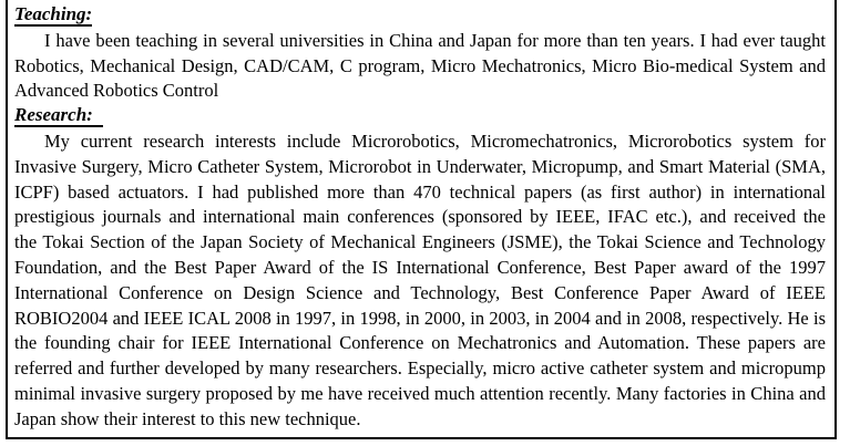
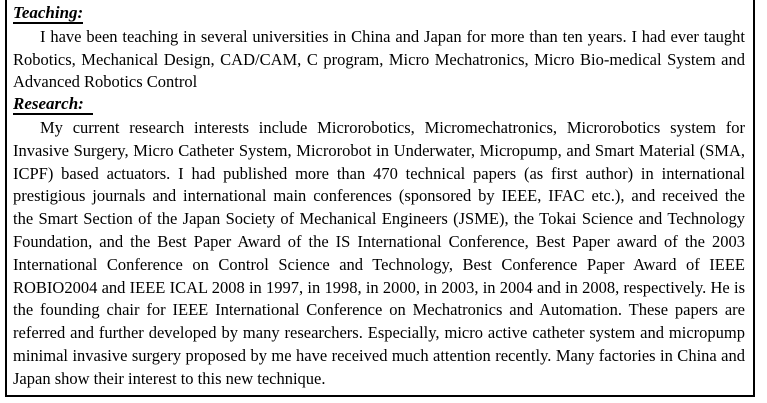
  Teaching:
  I have been teaching in several universities in China and Japan for more than ten years. I had ever taught
  Robotics, Mechanical Design, CAD/CAM, C program, Micro Mechatronics, Micro Bio-medical System and
  Advanced Robotics Control
  Research:
  My current research interests include Microrobotics, Micromechatronics, Microrobotics system for
  Invasive Surgery, Micro Catheter System, Microrobot in Underwater, Micropump, and Smart Material (SMA,
  ICPF) based actuators. I had published more than 470 technical papers (as first author) in international
  prestigious journals and international main conferences (sponsored by IEEE, IFAC etc.), and received the
- the Tokai Section of the Japan Society of Mechanical Engineers (JSME), the Tokai Science and Technology
+ the Smart Section of the Japan Society of Mechanical Engineers (JSME), the Tokai Science and Technology
- Foundation, and the Best Paper Award of the IS International Conference, Best Paper award of the 1997
+ Foundation, and the Best Paper Award of the IS International Conference, Best Paper award of the 2003
- International Conference on Design Science and Technology, Best Conference Paper Award of IEEE
+ International Conference on Control Science and Technology, Best Conference Paper Award of IEEE
  ROBIO2004 and IEEE ICAL 2008 in 1997, in 1998, in 2000, in 2003, in 2004 and in 2008, respectively. He is
  the founding chair for IEEE International Conference on Mechatronics and Automation. These papers are
  referred and further developed by many researchers. Especially, micro active catheter system and micropump
  minimal invasive surgery proposed by me have received much attention recently. Many factories in China and
  Japan show their interest to this new technique.
